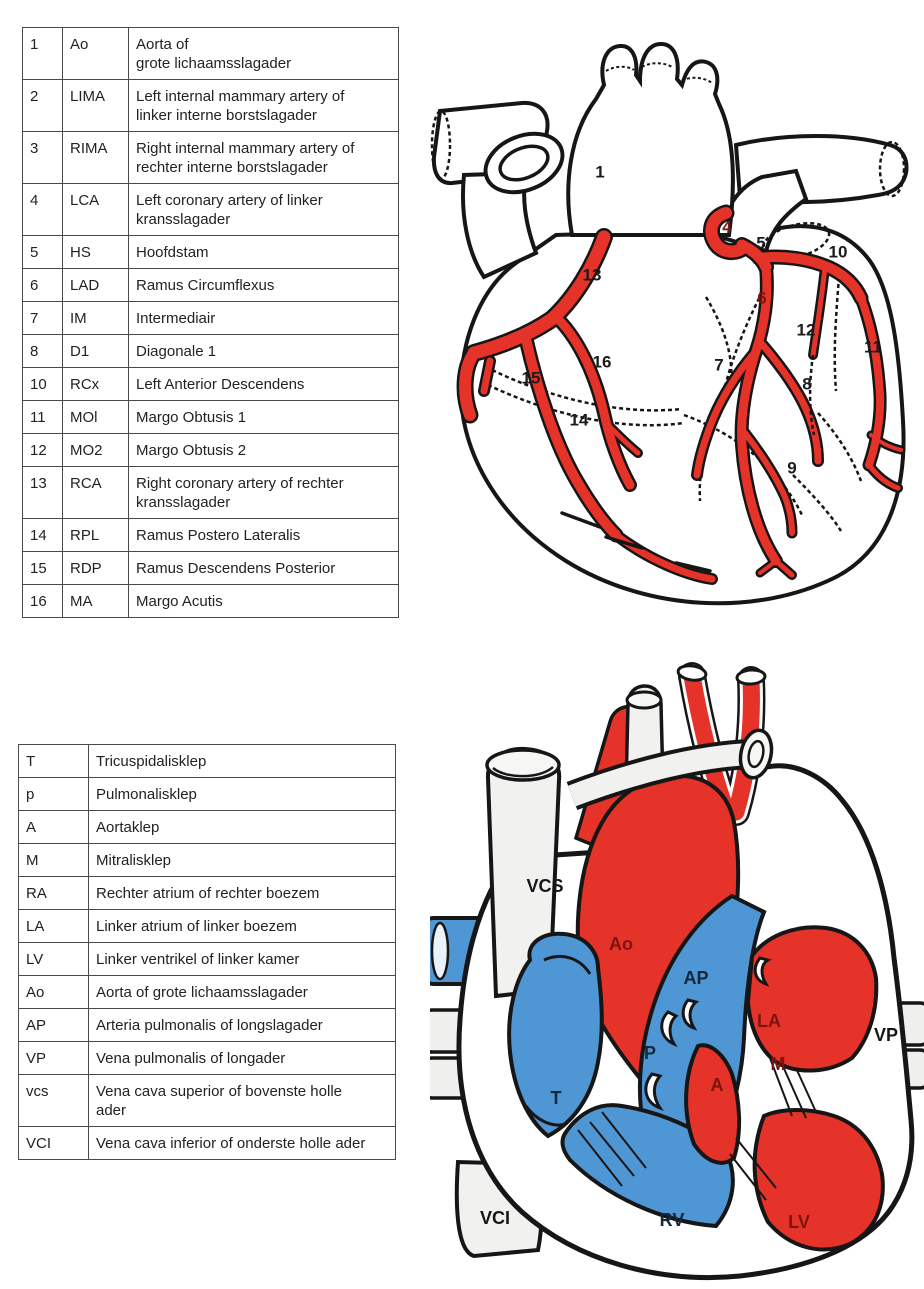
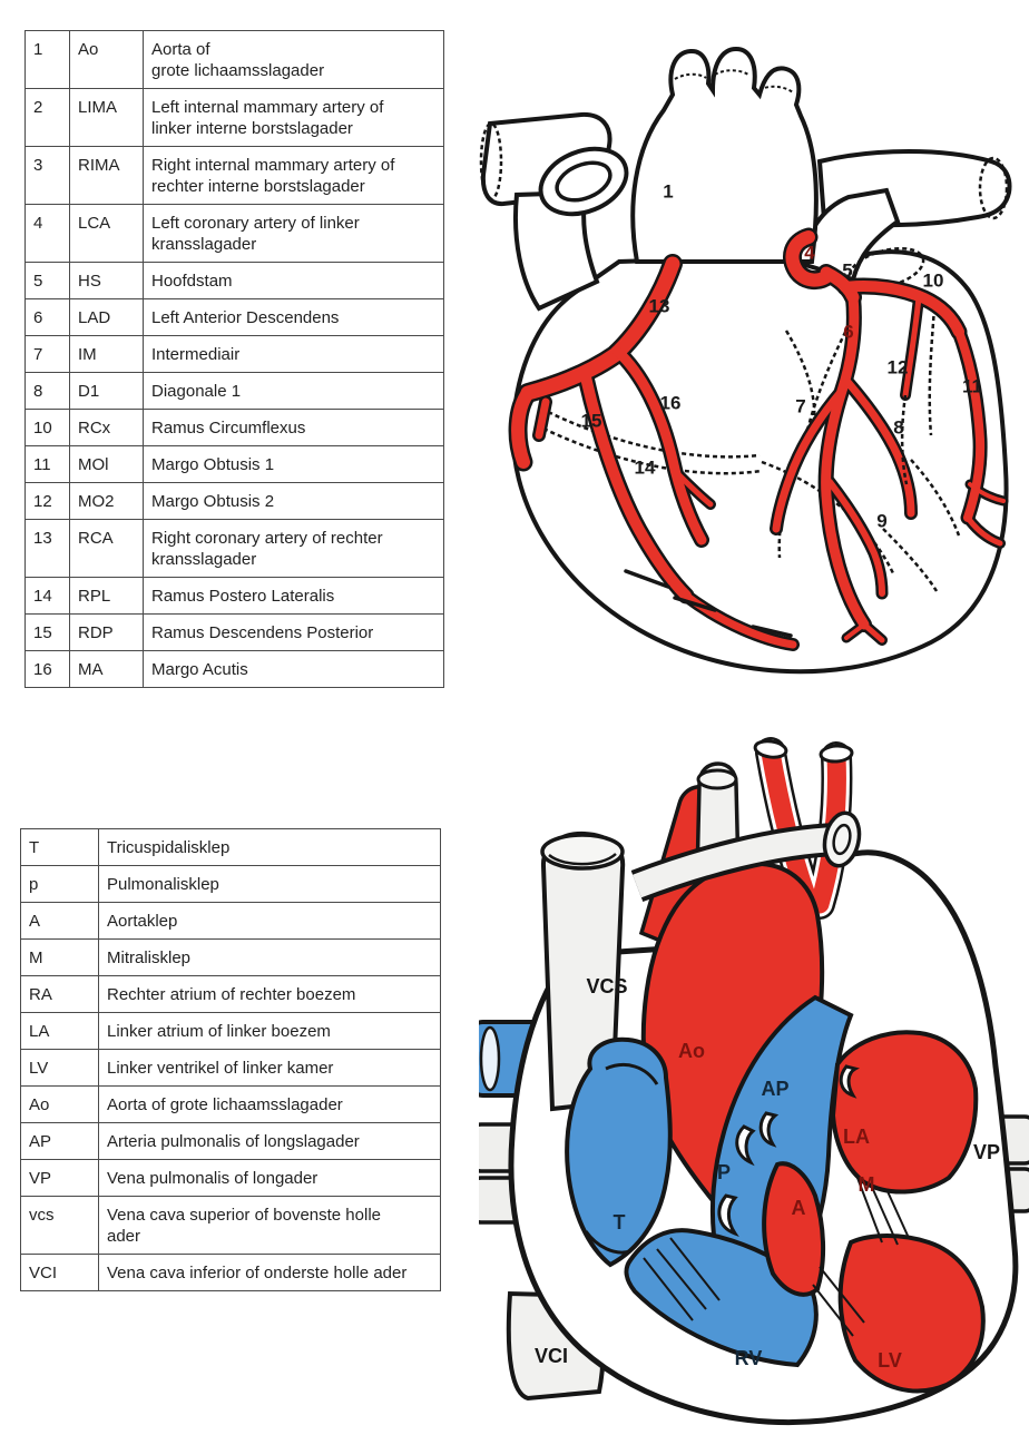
  1	Ao	Aorta of grote lichaamsslagader
  2	LIMA	Left internal mammary artery of linker interne borstslagader
  3	RIMA	Right internal mammary artery of rechter interne borstslagader
  4	LCA	Left coronary artery of linker kransslagader
  5	HS	Hoofdstam
- 6	LAD	Ramus Circumflexus
+ 6	LAD	Left Anterior Descendens
  7	IM	Intermediair
  8	D1	Diagonale 1
- 10	RCx	Left Anterior Descendens
+ 10	RCx	Ramus Circumflexus
  11	MOl	Margo Obtusis 1
  12	MO2	Margo Obtusis 2
  13	RCA	Right coronary artery of rechter kransslagader
  14	RPL	Ramus Postero Lateralis
  15	RDP	Ramus Descendens Posterior
  16	MA	Margo Acutis
  T	Tricuspidalisklep
  p	Pulmonalisklep
  A	Aortaklep
  M	Mitralisklep
  RA	Rechter atrium of rechter boezem
  LA	Linker atrium of linker boezem
  LV	Linker ventrikel of linker kamer
  Ao	Aorta of grote lichaamsslagader
  AP	Arteria pulmonalis of longslagader
  VP	Vena pulmonalis of longader
  vcs	Vena cava superior of bovenste holle ader
  VCI	Vena cava inferior of onderste holle ader
  1
  4
  5
  10
  13
  6
  12
  11
  16
  7
  15
  8
  14
  9
  VCS
  Ao
  AP
  LA
  VP
  P
  M
  A
  T
  VCI
  RV
  LV
